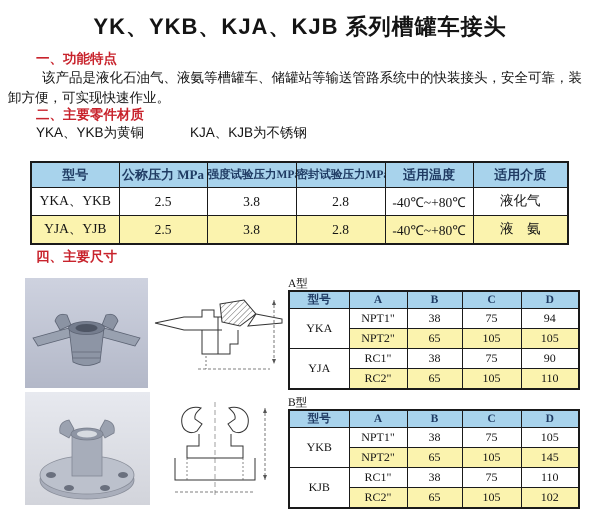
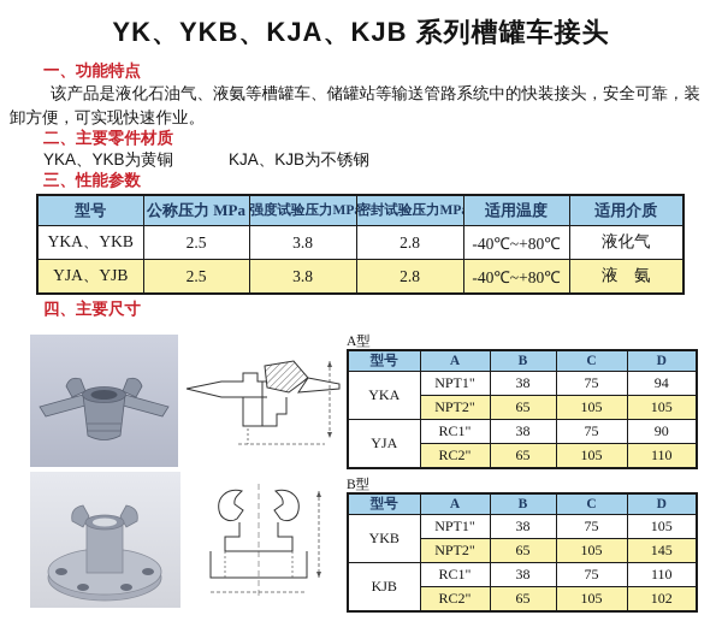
  YK、YKB、KJA、KJB 系列槽罐车接头
  一、功能特点
  该产品是液化石油气、液氨等槽罐车、储罐站等输送管路系统中的快装接头，安全可靠，装卸方便，可实现快速作业。
  二、主要零件材质
  YKA、YKB为黄铜 KJA、KJB为不锈钢
+ 三、性能参数
  型号	公称压力 MPa	强度试验压力MP	密封试验压力MP	适用温度	适用介质
  YKA、YKB	2.5	3.8	2.8	-40℃~+80℃	液化气
  YJA、YJB	2.5	3.8	2.8	-40℃~+80℃	液 氨
  四、主要尺寸
  A型
  型号	A	B	C	D
  YKA	NPT1"	38	75	94
  NPT2"	65	105	105
  YJA	RC1"	38	75	90
  RC2"	65	105	110
  B型
  型号	A	B	C	D
  YKB	NPT1"	38	75	105
  NPT2"	65	105	145
  KJB	RC1"	38	75	110
  RC2"	65	105	102
